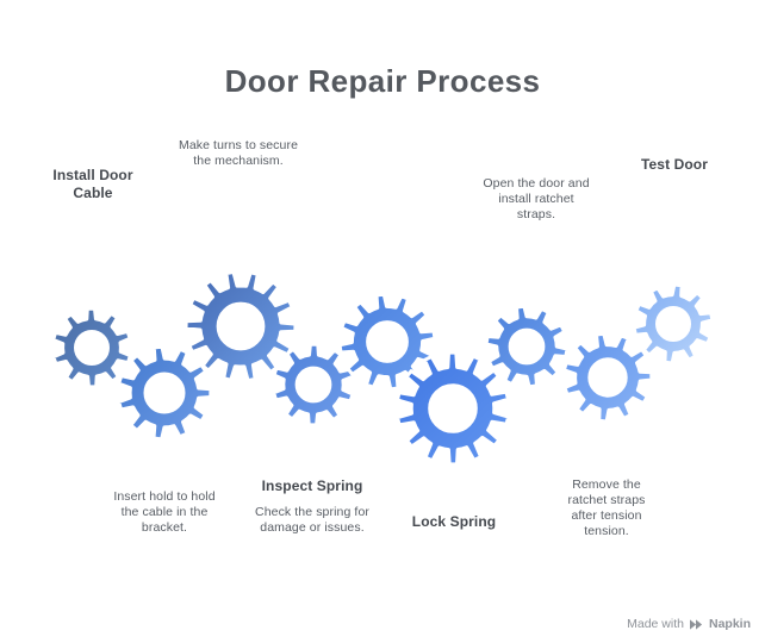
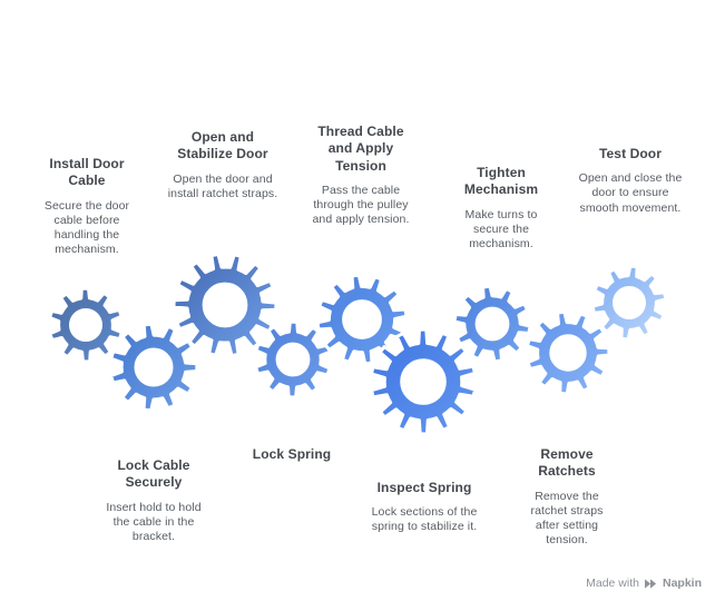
- Door Repair Process
  Install Door Cable
+ Secure the door cable before handling the mechanism.
+ Open and Stabilize Door
- Make turns to secure the mechanism.
+ Open the door and install ratchet straps.
+ Thread Cable and Apply Tension
+ Pass the cable through the pulley and apply tension.
+ Tighten Mechanism
- Open the door and install ratchet straps.
+ Make turns to secure the mechanism.
  Test Door
+ Open and close the door to ensure smooth movement.
+ Lock Cable Securely
  Insert hold to hold the cable in the bracket.
- Inspect Spring
+ Lock Spring
- Check the spring for damage or issues.
- Lock Spring
+ Inspect Spring
+ Lock sections of the spring to stabilize it.
+ Remove Ratchets
- Remove the ratchet straps after tension tension.
+ Remove the ratchet straps after setting tension.
  Made with
  Napkin
